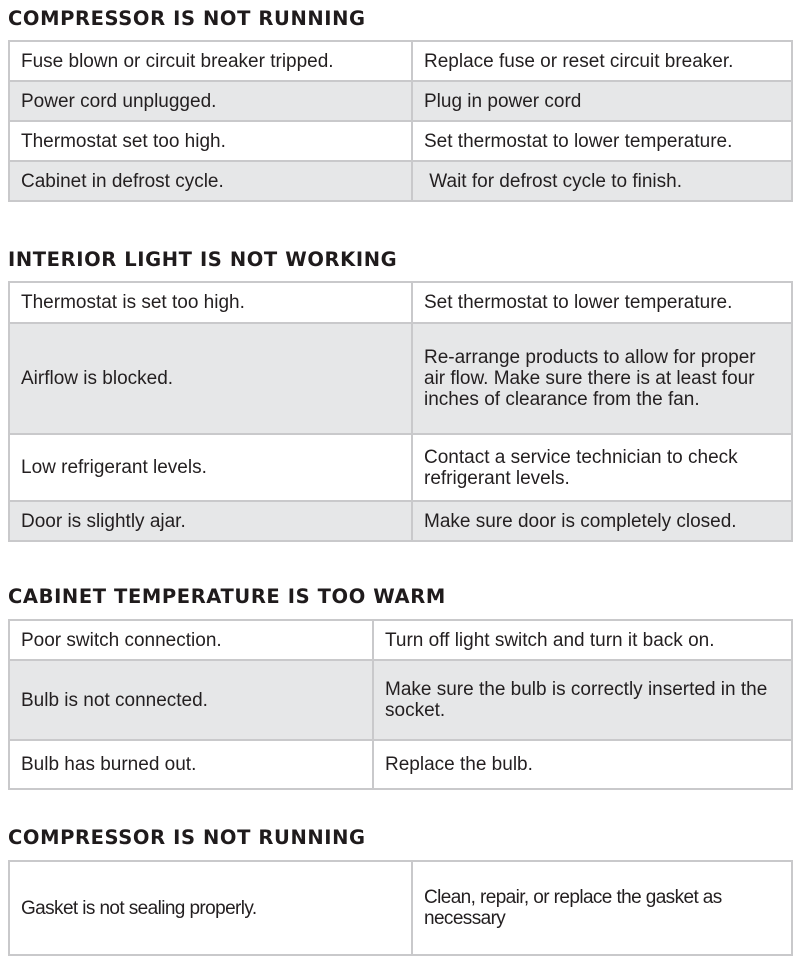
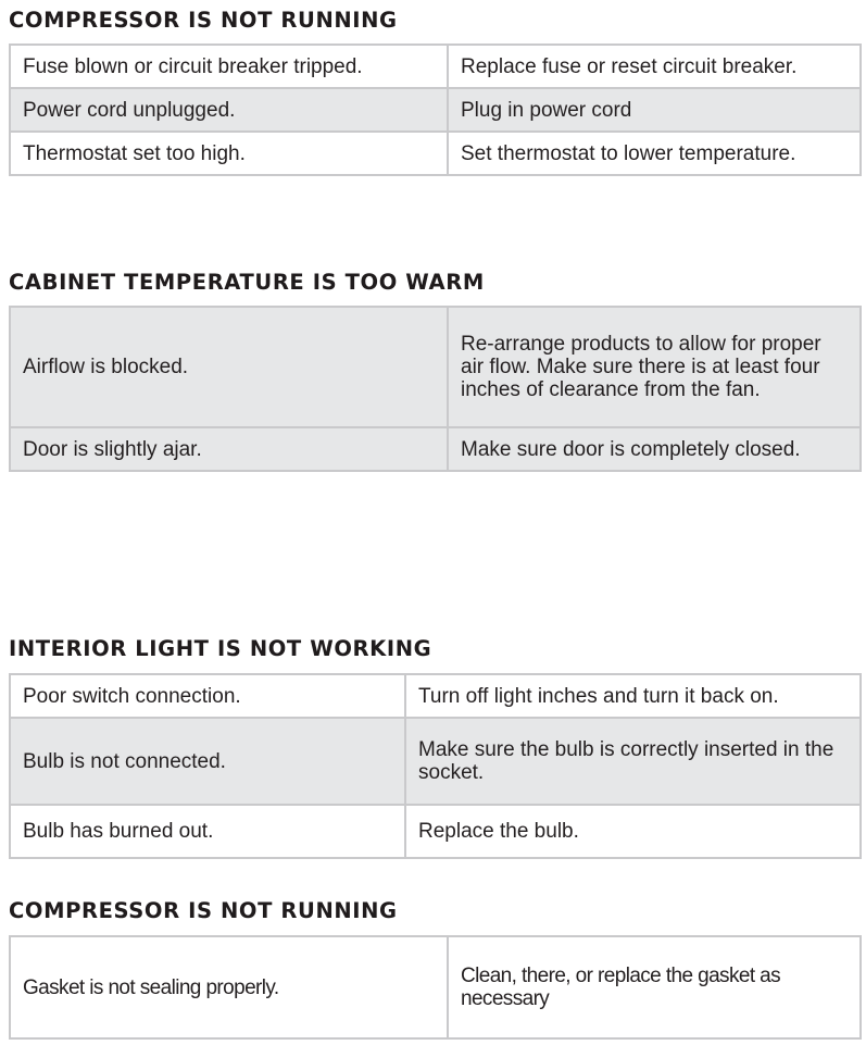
  COMPRESSOR IS NOT RUNNING
  Fuse blown or circuit breaker tripped.	Replace fuse or reset circuit breaker.
  Power cord unplugged.	Plug in power cord
  Thermostat set too high.	Set thermostat to lower temperature.
- Cabinet in defrost cycle.	Wait for defrost cycle to finish.
- INTERIOR LIGHT IS NOT WORKING
+ CABINET TEMPERATURE IS TOO WARM
- Thermostat is set too high.	Set thermostat to lower temperature.
  Airflow is blocked.	Re-arrange products to allow for proper air flow. Make sure there is at least four inches of clearance from the fan.
- Low refrigerant levels.	Contact a service technician to check refrigerant levels.
  Door is slightly ajar.	Make sure door is completely closed.
- CABINET TEMPERATURE IS TOO WARM
+ INTERIOR LIGHT IS NOT WORKING
- Poor switch connection.	Turn off light switch and turn it back on.
+ Poor switch connection.	Turn off light inches and turn it back on.
  Bulb is not connected.	Make sure the bulb is correctly inserted in the socket.
  Bulb has burned out.	Replace the bulb.
  COMPRESSOR IS NOT RUNNING
- Gasket is not sealing properly.	Clean, repair, or replace the gasket as necessary
+ Gasket is not sealing properly.	Clean, there, or replace the gasket as necessary
